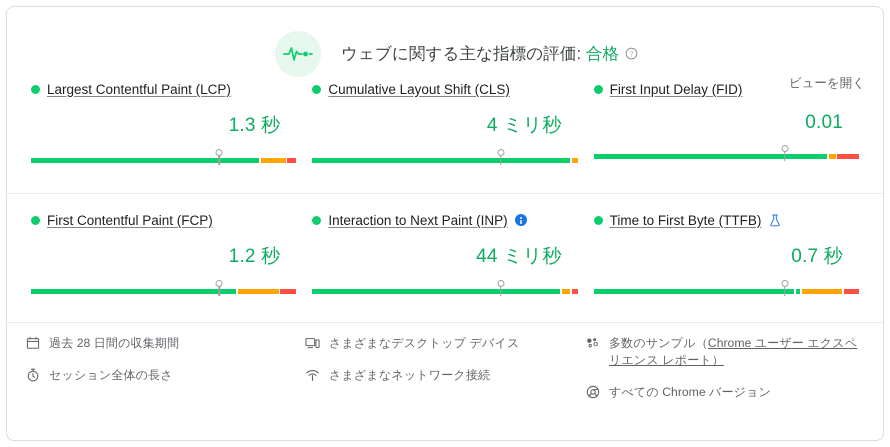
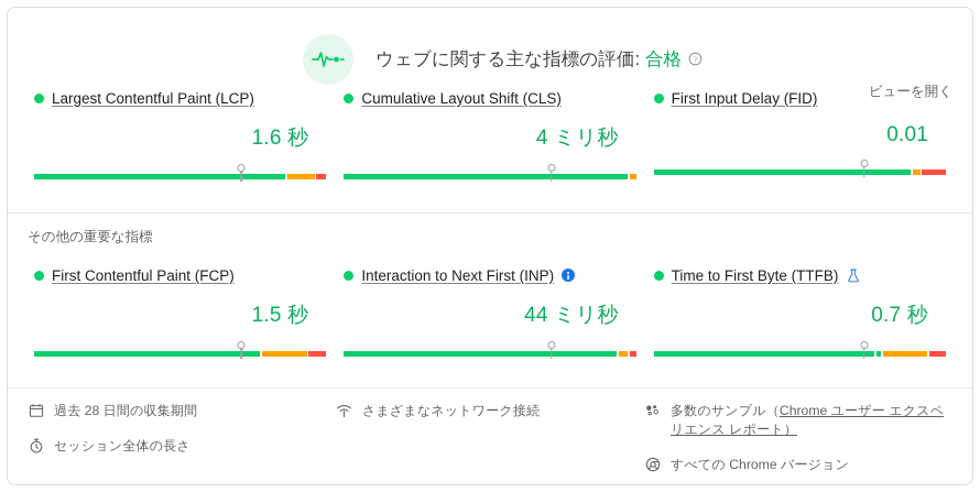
  ウェブに関する主な指標の評価: 合格
  ?
  ビューを開く
  Largest Contentful Paint (LCP)
- 1.3 秒
+ 1.6 秒
  Cumulative Layout Shift (CLS)
  4 ミリ秒
  First Input Delay (FID)
  0.01
+ その他の重要な指標
  First Contentful Paint (FCP)
- 1.2 秒
+ 1.5 秒
- Interaction to Next Paint (INP)
+ Interaction to Next First (INP)
  44 ミリ秒
  Time to First Byte (TTFB)
  0.7 秒
  過去 28 日間の収集期間
  セッション全体の長さ
- さまざまなデスクトップ デバイス
  さまざまなネットワーク接続
  多数のサンプル（Chrome ユーザー エクスペリエンス レポート）
  すべての Chrome バージョン
